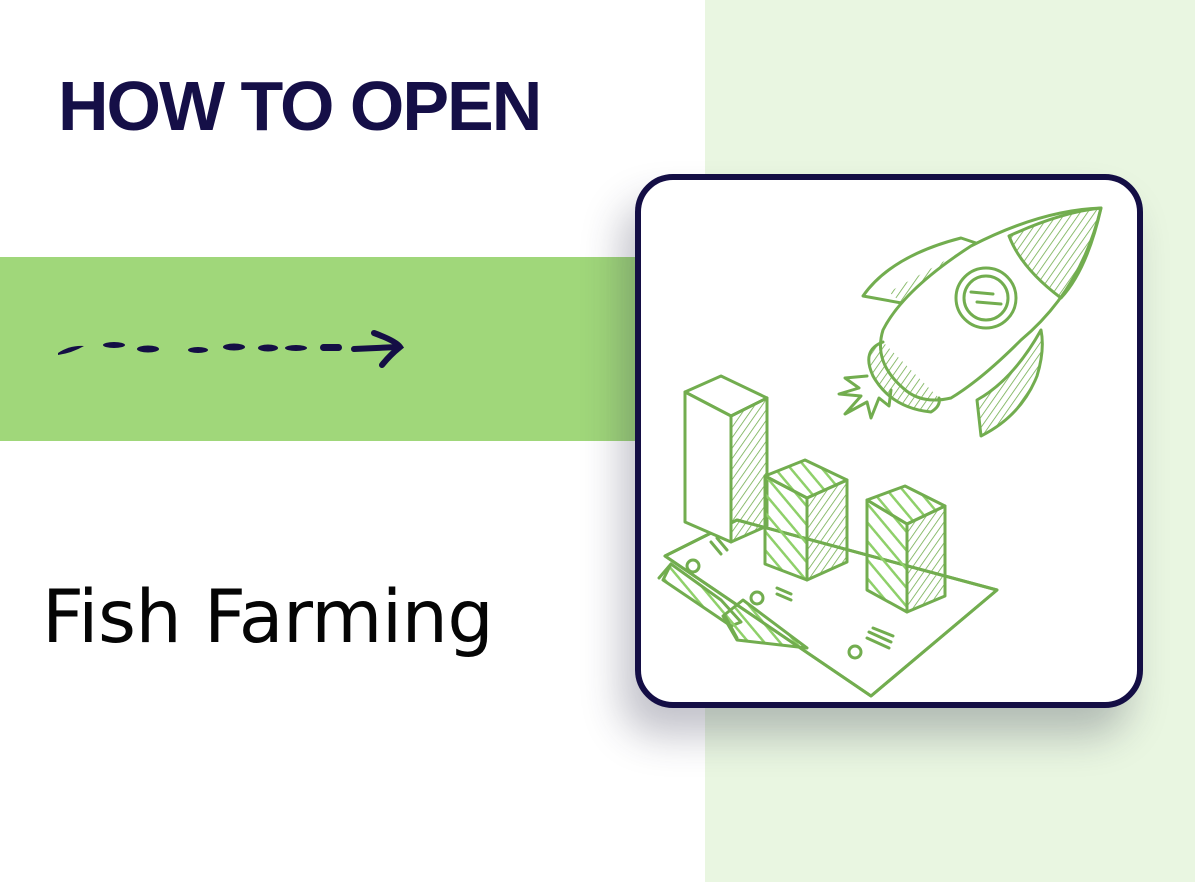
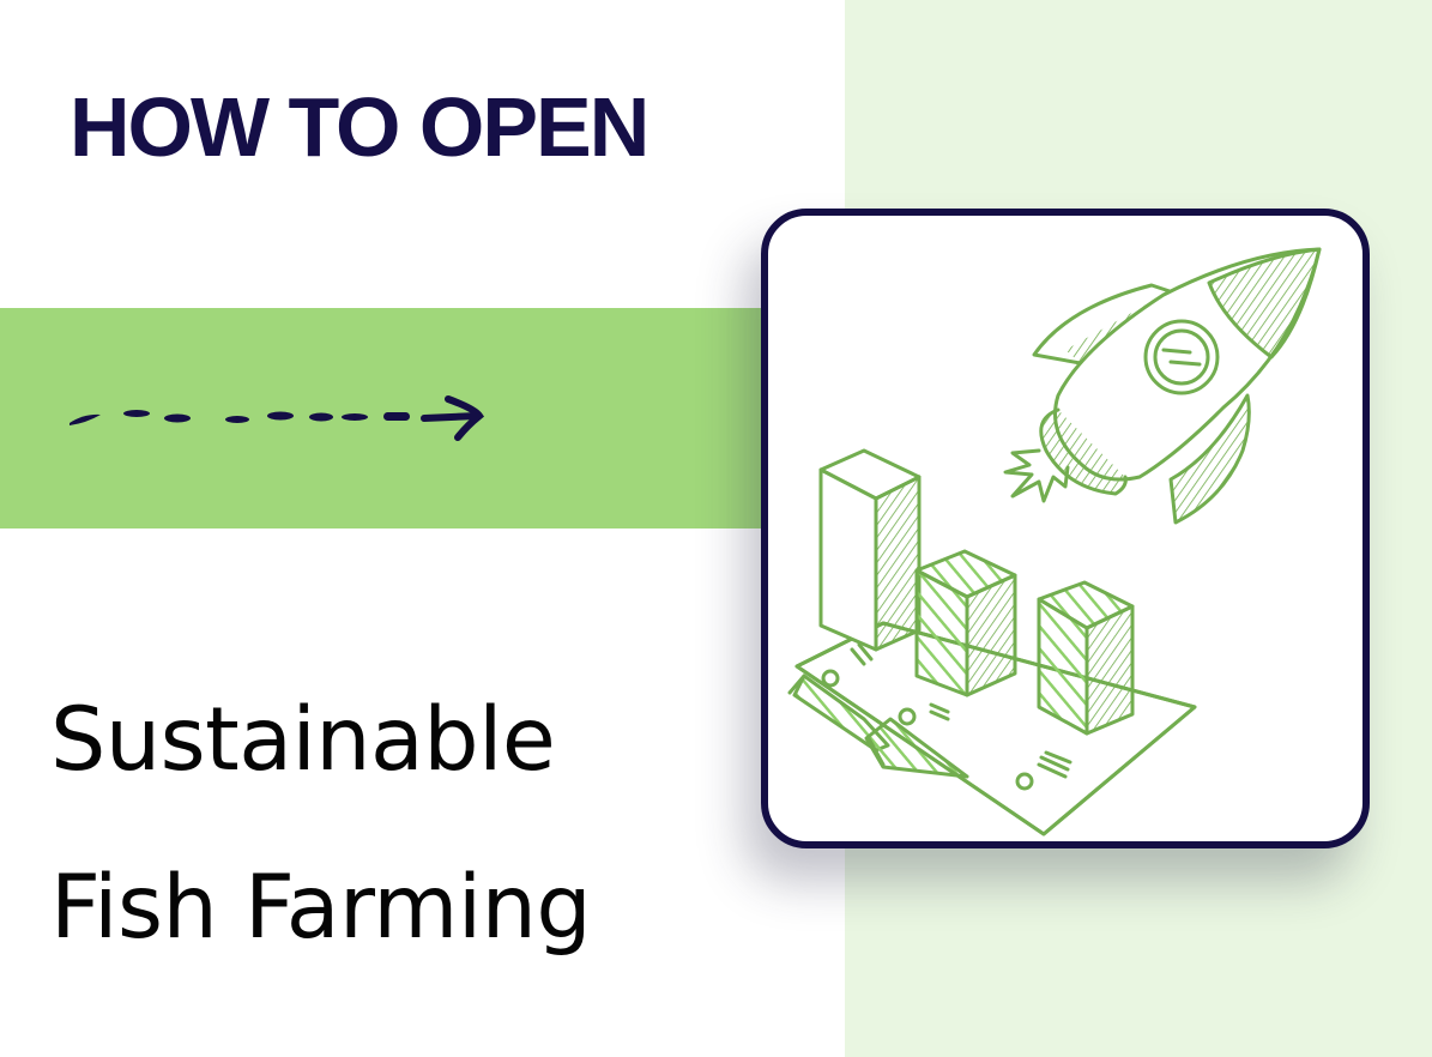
  HOW TO OPEN
+ Sustainable
  Fish Farming
